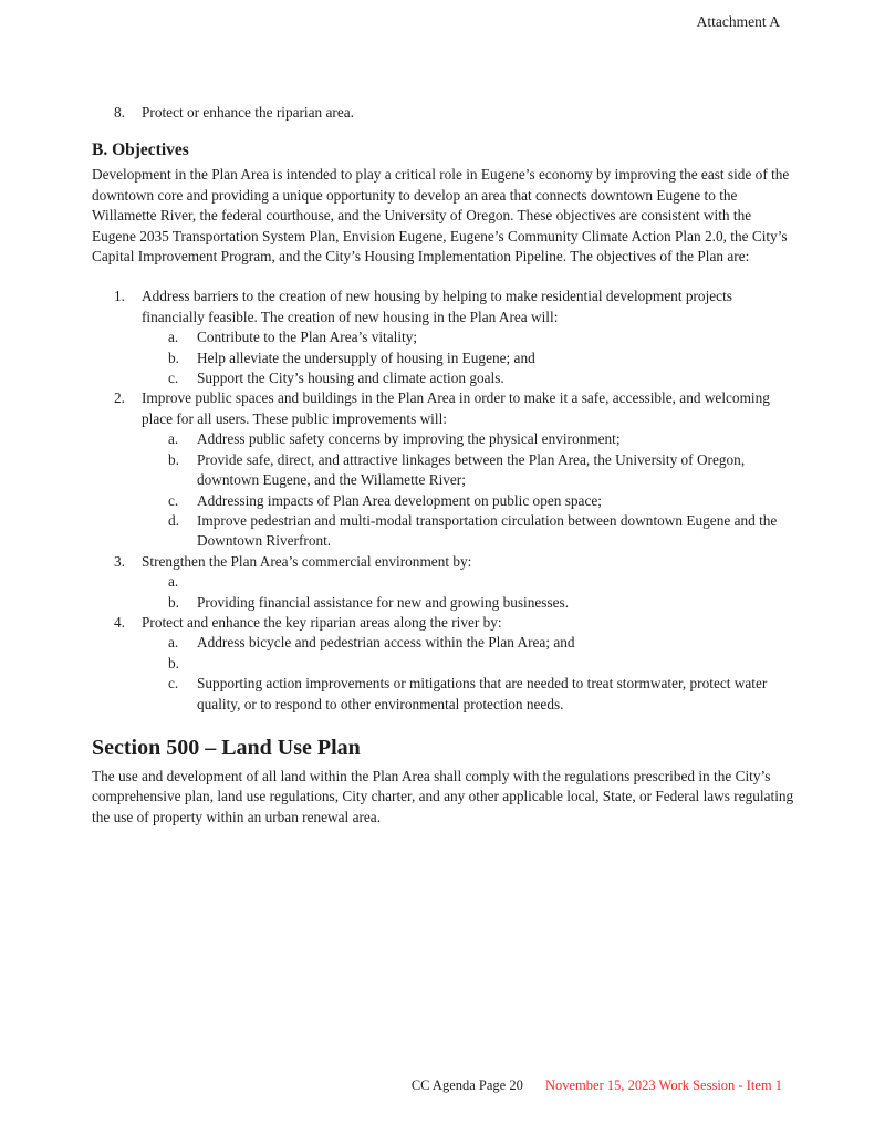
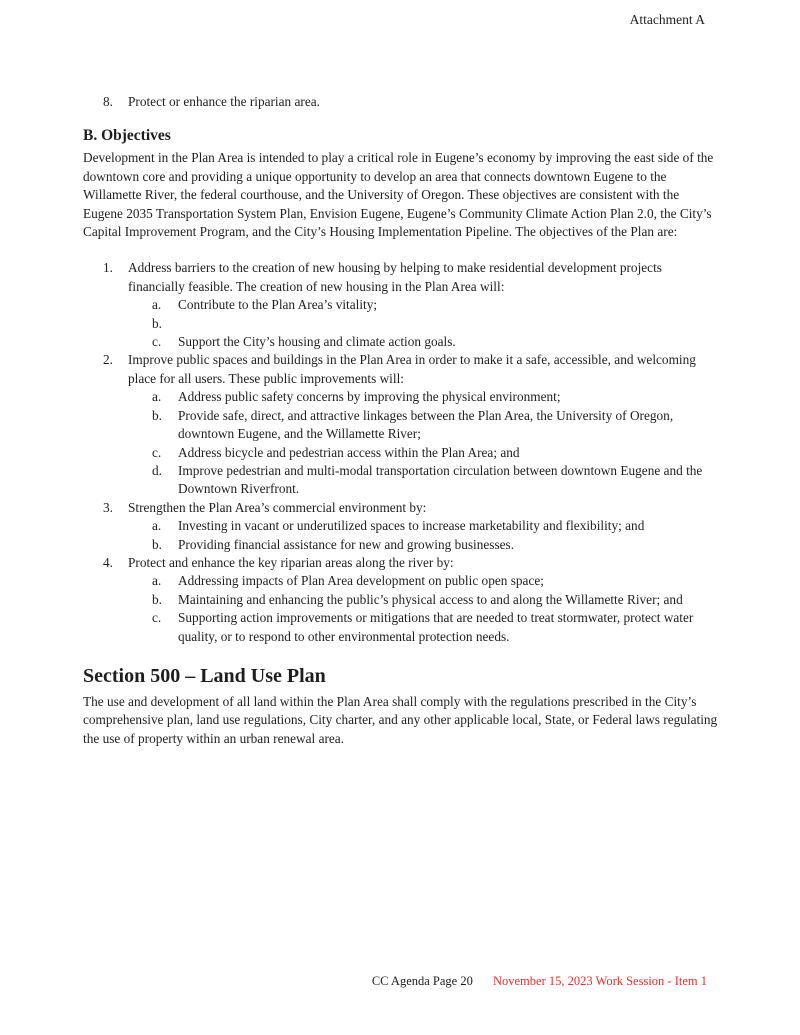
  Attachment A
  8.
  Protect or enhance the riparian area.
  B. Objectives
  Development in the Plan Area is intended to play a critical role in Eugene’s economy by improving the east side of the downtown core and providing a unique opportunity to develop an area that connects downtown Eugene to the Willamette River, the federal courthouse, and the University of Oregon. These objectives are consistent with the Eugene 2035 Transportation System Plan, Envision Eugene, Eugene’s Community Climate Action Plan 2.0, the City’s Capital Improvement Program, and the City’s Housing Implementation Pipeline. The objectives of the Plan are:
  1.
  Address barriers to the creation of new housing by helping to make residential development projects financially feasible. The creation of new housing in the Plan Area will:
  a.
  Contribute to the Plan Area’s vitality;
  b.
- Help alleviate the undersupply of housing in Eugene; and
  c.
  Support the City’s housing and climate action goals.
  2.
  Improve public spaces and buildings in the Plan Area in order to make it a safe, accessible, and welcoming place for all users. These public improvements will:
  a.
  Address public safety concerns by improving the physical environment;
  b.
  Provide safe, direct, and attractive linkages between the Plan Area, the University of Oregon, downtown Eugene, and the Willamette River;
  c.
- Addressing impacts of Plan Area development on public open space;
+ Address bicycle and pedestrian access within the Plan Area; and
  d.
  Improve pedestrian and multi-modal transportation circulation between downtown Eugene and the Downtown Riverfront.
  3.
  Strengthen the Plan Area’s commercial environment by:
  a.
+ Investing in vacant or underutilized spaces to increase marketability and flexibility; and
  b.
  Providing financial assistance for new and growing businesses.
  4.
  Protect and enhance the key riparian areas along the river by:
  a.
- Address bicycle and pedestrian access within the Plan Area; and
+ Addressing impacts of Plan Area development on public open space;
  b.
+ Maintaining and enhancing the public’s physical access to and along the Willamette River; and
  c.
  Supporting action improvements or mitigations that are needed to treat stormwater, protect water quality, or to respond to other environmental protection needs.
  Section 500 – Land Use Plan
  The use and development of all land within the Plan Area shall comply with the regulations prescribed in the City’s comprehensive plan, land use regulations, City charter, and any other applicable local, State, or Federal laws regulating the use of property within an urban renewal area.
  CC Agenda Page 20 November 15, 2023 Work Session - Item 1
